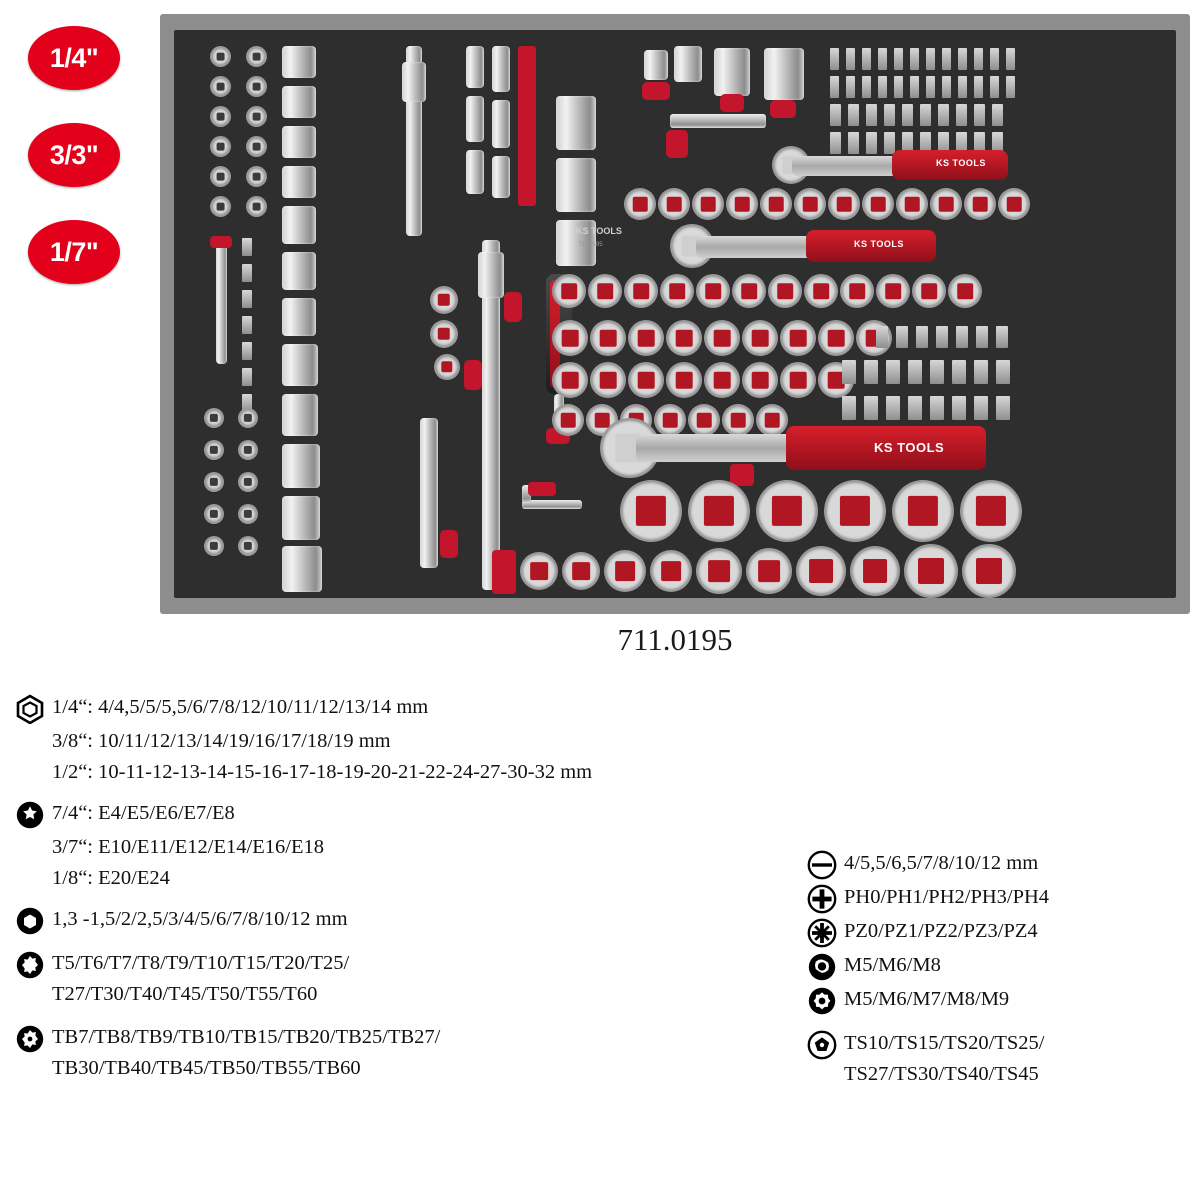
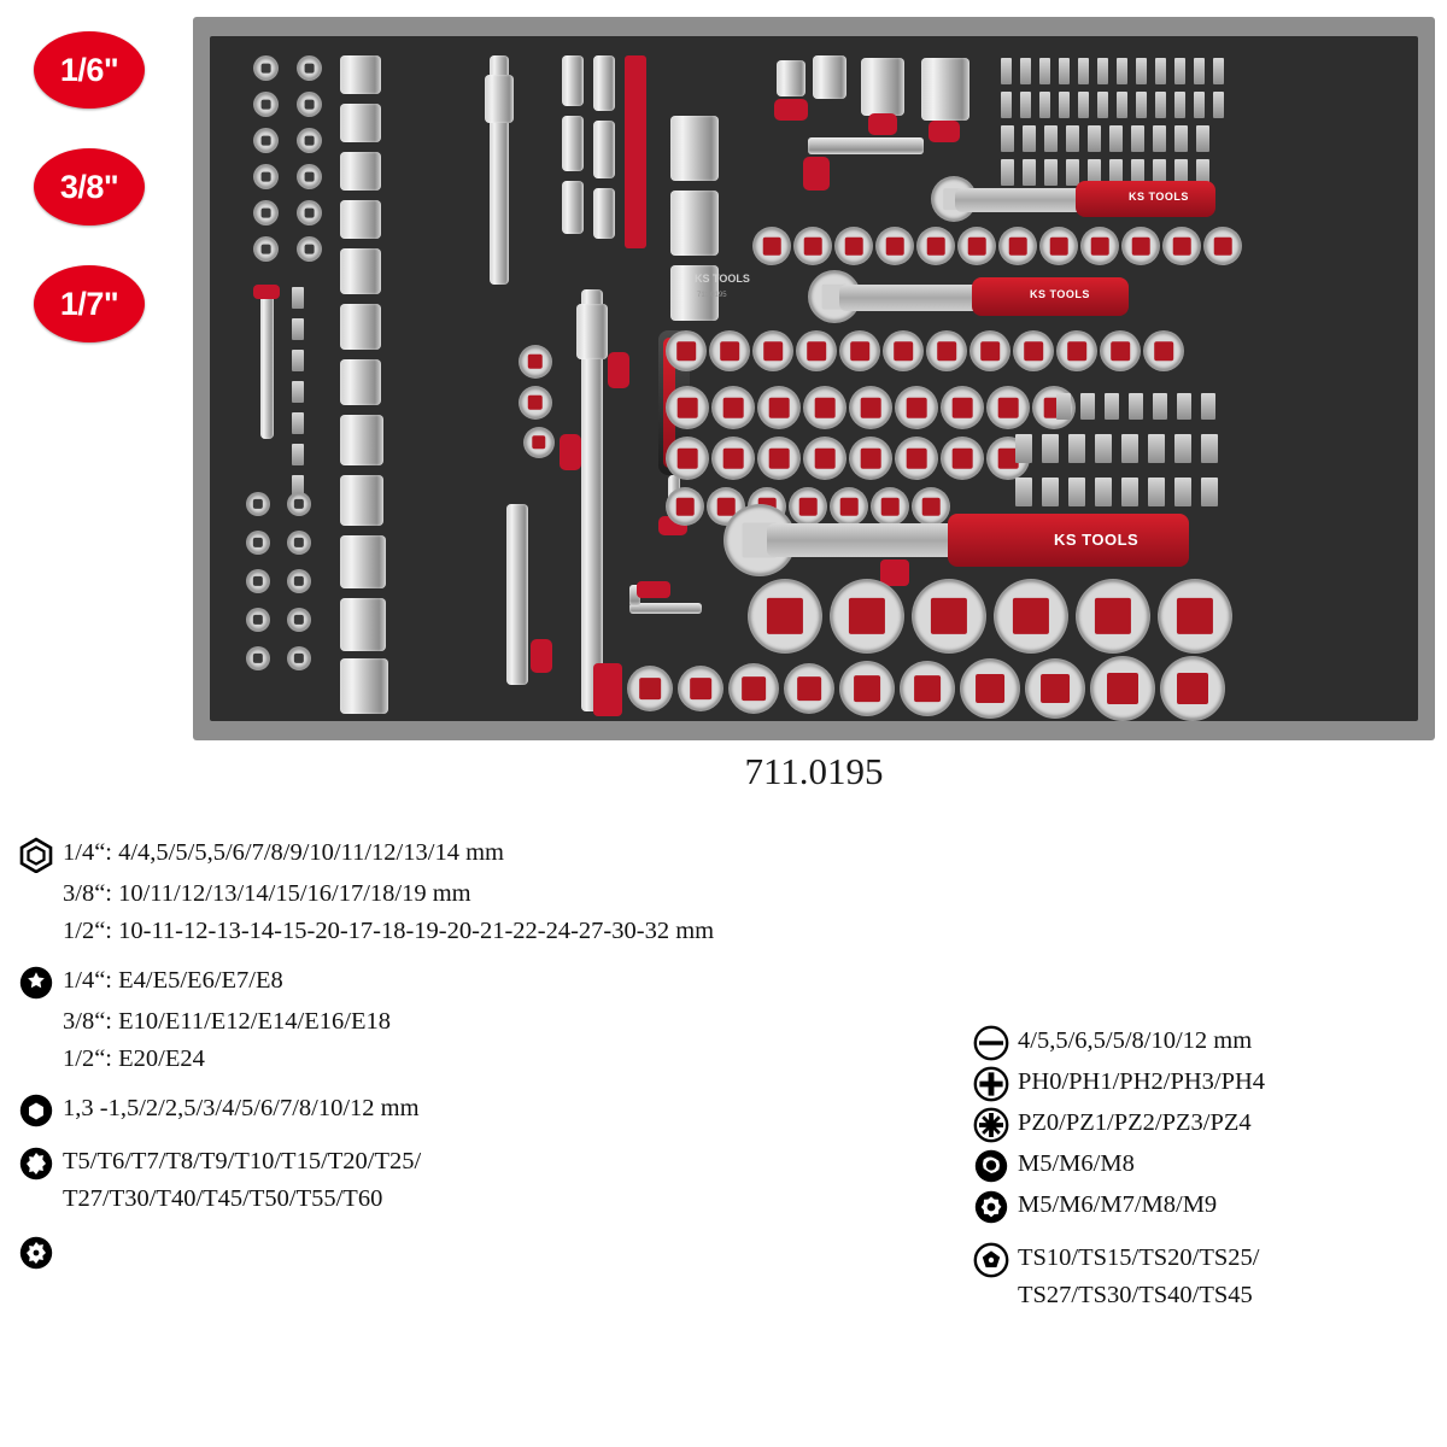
- 1/4"
+ 1/6"
- 3/3"
+ 3/8"
  1/7"
  KS TOOLS
  KS TOOLS
  KS TOOLS
  KS TOOLS
  711.0195
- 1/4“: 4/4,5/5/5,5/6/7/8/12/10/11/12/13/14 mm
+ 1/4“: 4/4,5/5/5,5/6/7/8/9/10/11/12/13/14 mm
- 3/8“: 10/11/12/13/14/19/16/17/18/19 mm
+ 3/8“: 10/11/12/13/14/15/16/17/18/19 mm
- 1/2“: 10-11-12-13-14-15-16-17-18-19-20-21-22-24-27-30-32 mm
+ 1/2“: 10-11-12-13-14-15-20-17-18-19-20-21-22-24-27-30-32 mm
- 7/4“: E4/E5/E6/E7/E8
+ 1/4“: E4/E5/E6/E7/E8
- 3/7“: E10/E11/E12/E14/E16/E18
+ 3/8“: E10/E11/E12/E14/E16/E18
- 1/8“: E20/E24
+ 1/2“: E20/E24
  1,3 -1,5/2/2,5/3/4/5/6/7/8/10/12 mm
  T5/T6/T7/T8/T9/T10/T15/T20/T25/
  T27/T30/T40/T45/T50/T55/T60
- TB7/TB8/TB9/TB10/TB15/TB20/TB25/TB27/
- TB30/TB40/TB45/TB50/TB55/TB60
- 4/5,5/6,5/7/8/10/12 mm
+ 4/5,5/6,5/5/8/10/12 mm
  PH0/PH1/PH2/PH3/PH4
  PZ0/PZ1/PZ2/PZ3/PZ4
  M5/M6/M8
  M5/M6/M7/M8/M9
  TS10/TS15/TS20/TS25/
  TS27/TS30/TS40/TS45
